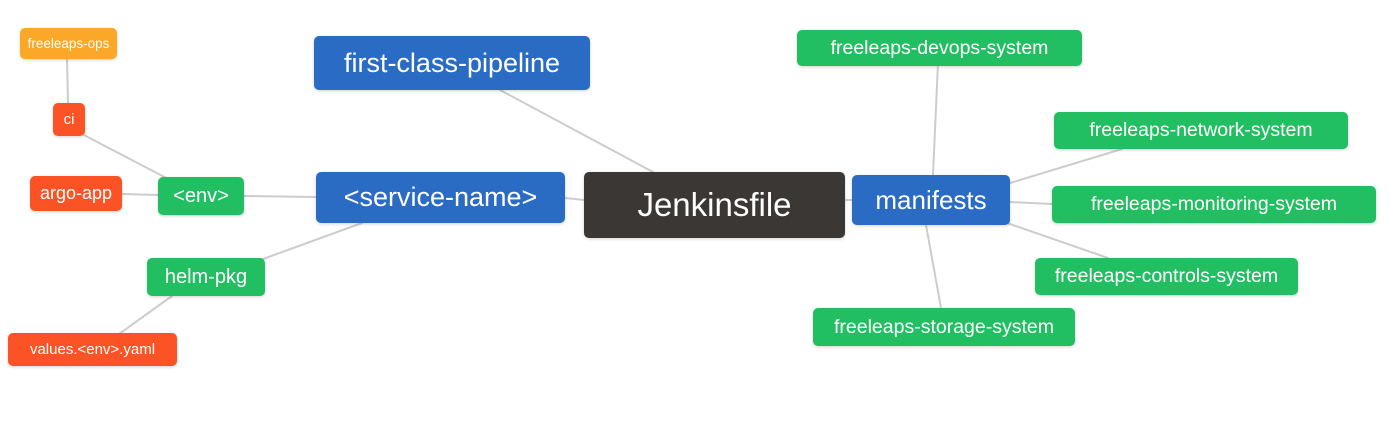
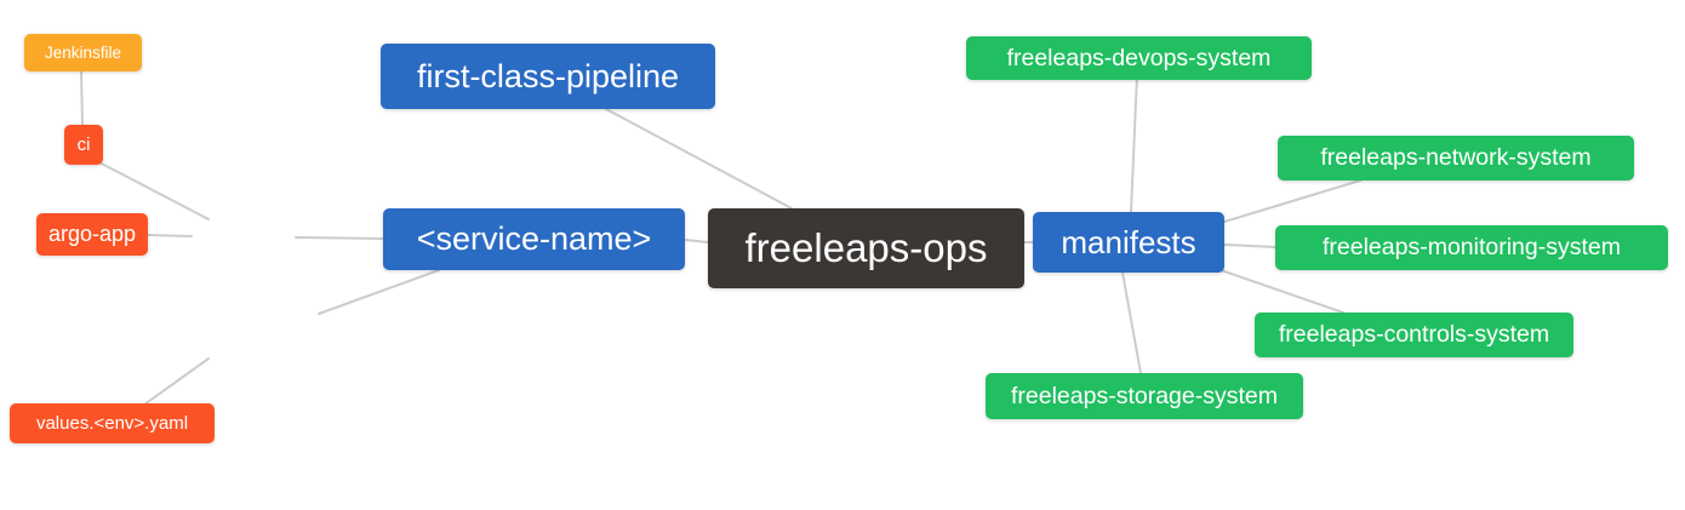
- freeleaps-ops
+ Jenkinsfile
  ci
  argo-app
- <env>
- helm-pkg
  values.<env>.yaml
  first-class-pipeline
  <service-name>
- Jenkinsfile
+ freeleaps-ops
  manifests
  freeleaps-devops-system
  freeleaps-network-system
  freeleaps-monitoring-system
  freeleaps-controls-system
  freeleaps-storage-system
